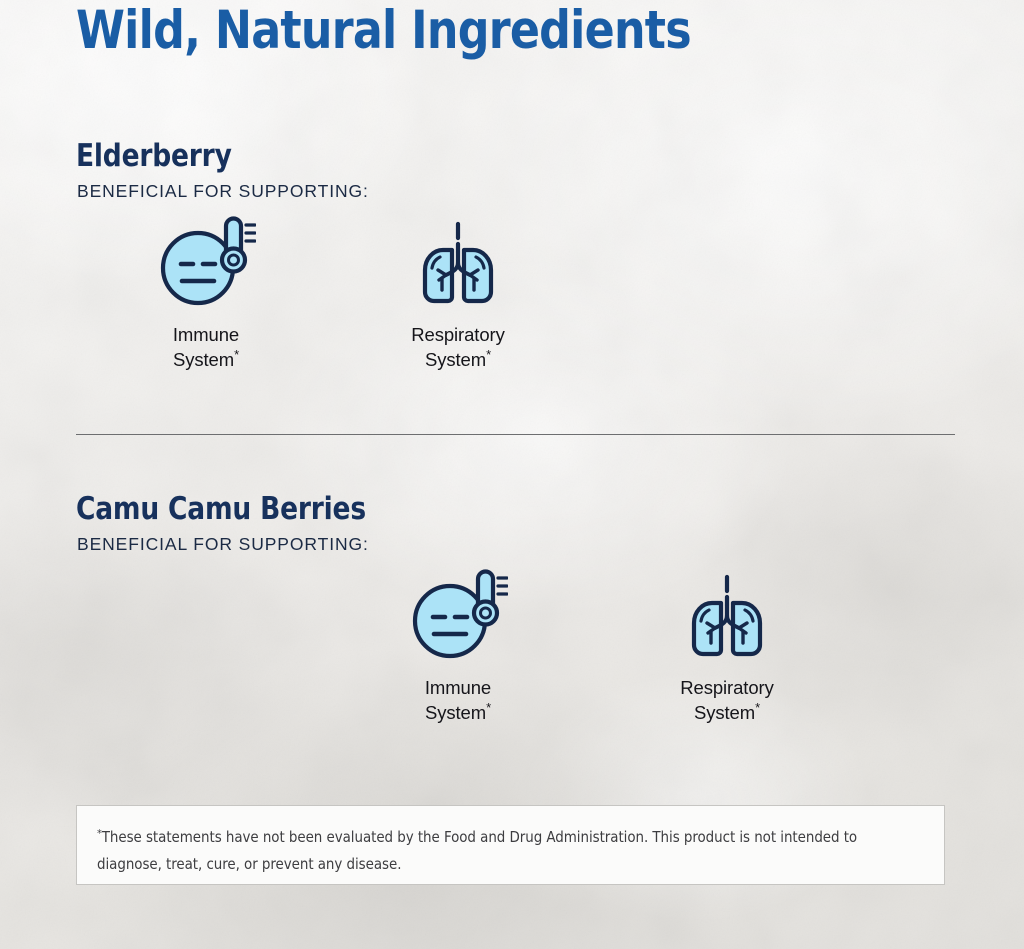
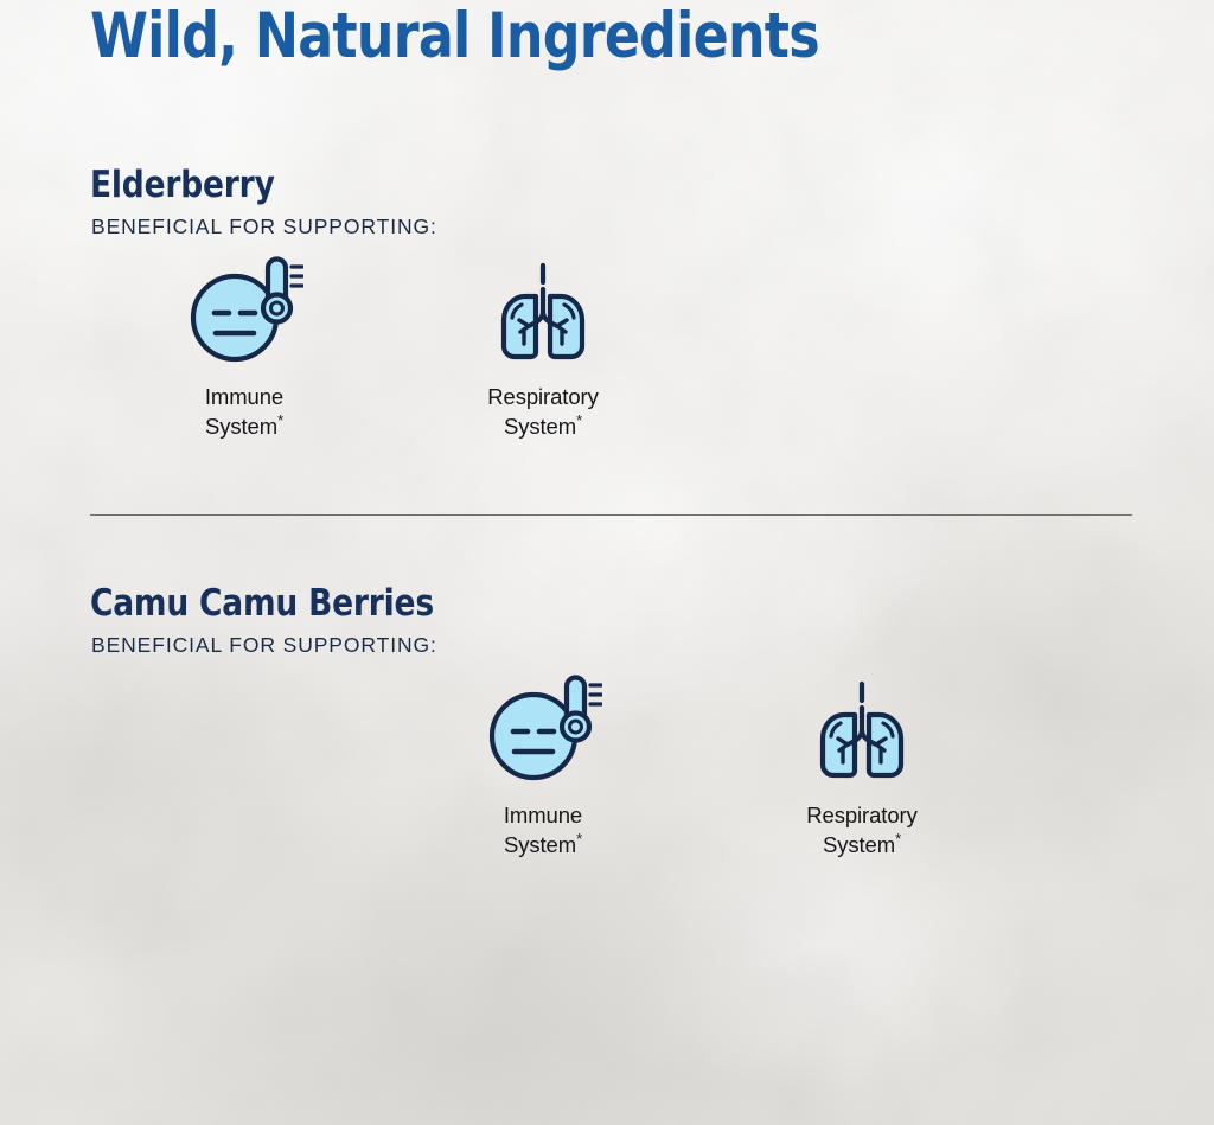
  Wild, Natural Ingredients
  Elderberry
  BENEFICIAL FOR SUPPORTING:
  Immune
  System*
  Respiratory
  System*
  Camu Camu Berries
  BENEFICIAL FOR SUPPORTING:
  Immune
  System*
  Respiratory
  System*
- *These statements have not been evaluated by the Food and Drug Administration. This product is not intended to diagnose, treat, cure, or prevent any disease.
